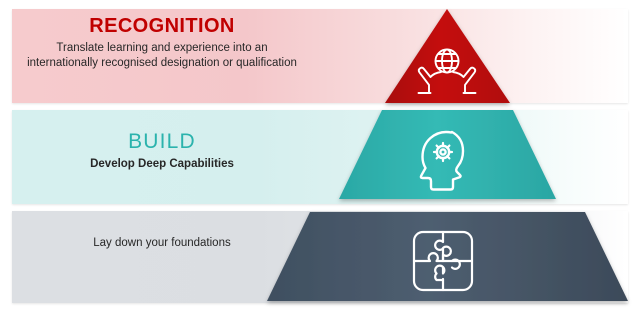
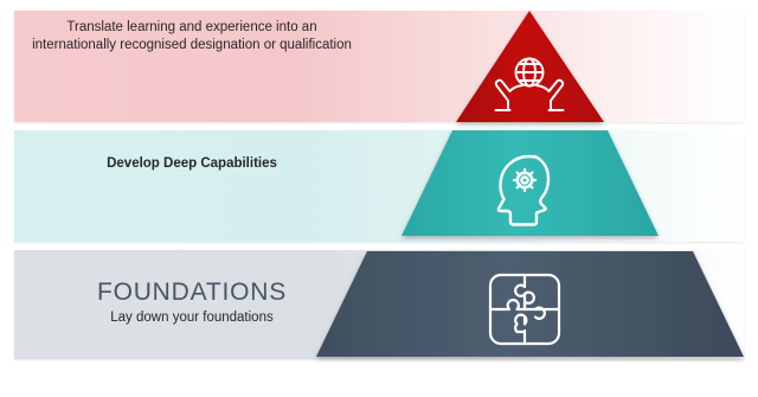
- RECOGNITION
  Translate learning and experience into an internationally recognised designation or qualification
- BUILD
  Develop Deep Capabilities
+ FOUNDATIONS
  Lay down your foundations
